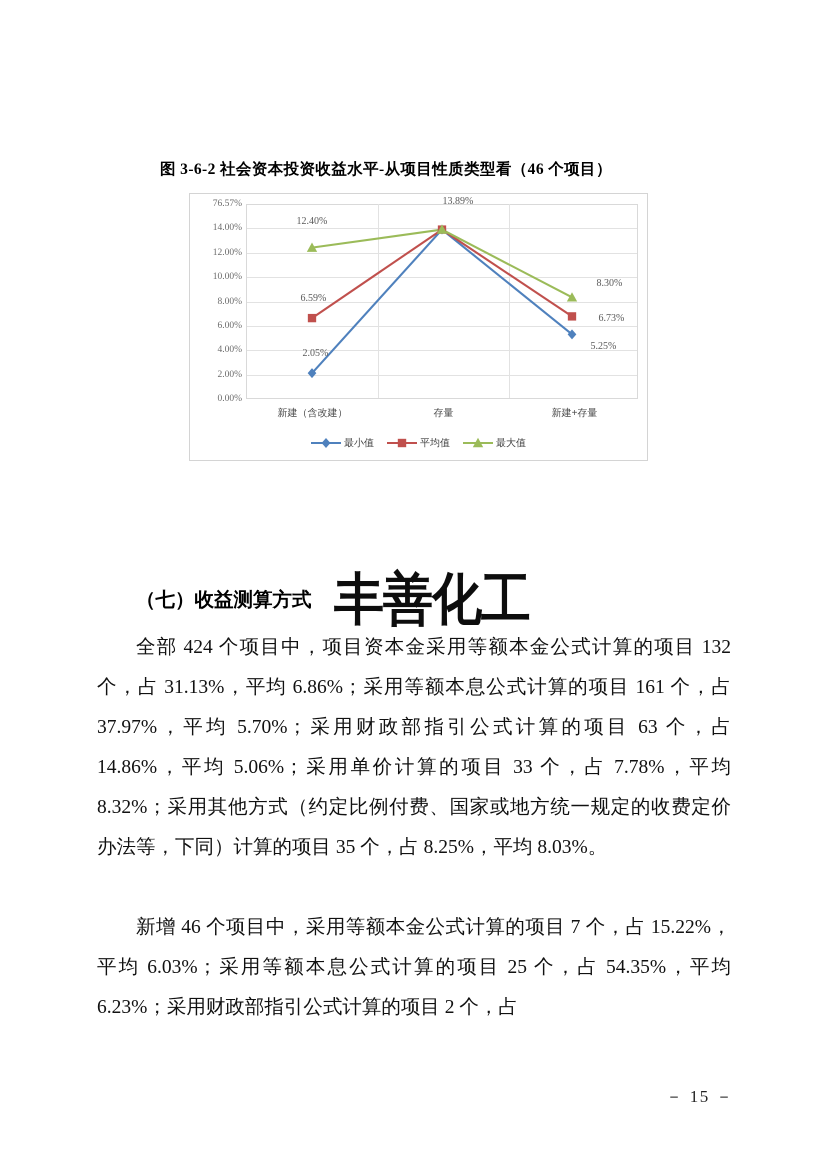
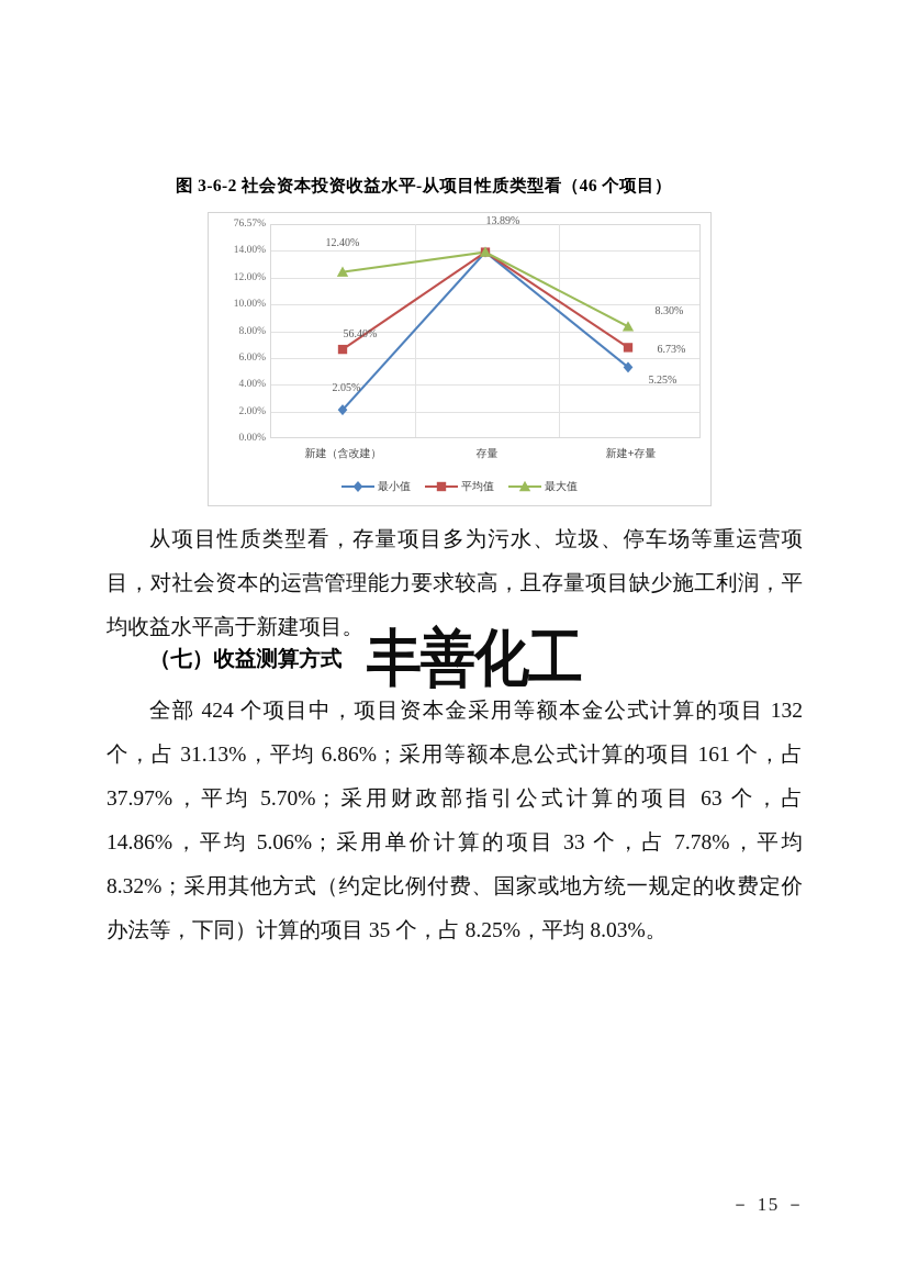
  图 3-6-2 社会资本投资收益水平-从项目性质类型看（46 个项目）
  76.57%
  14.00%
  12.00%
  10.00%
  8.00%
  6.00%
  4.00%
  2.00%
  0.00%
  新建（含改建）
  存量
  新建+存量
  2.05%
- 6.59%
+ 56.40%
  12.40%
  13.89%
  8.30%
  6.73%
  5.25%
  最小值
  平均值
  最大值
+ 从项目性质类型看，存量项目多为污水、垃圾、停车场等重运营项目，对社会资本的运营管理能力要求较高，且存量项目缺少施工利润，平均收益水平高于新建项目。
  （七）收益测算方式
  全部 424 个项目中，项目资本金采用等额本金公式计算的项目 132 个，占 31.13%，平均 6.86%；采用等额本息公式计算的项目 161 个，占 37.97%，平均 5.70%；采用财政部指引公式计算的项目 63 个，占 14.86%，平均 5.06%；采用单价计算的项目 33 个，占 7.78%，平均 8.32%；采用其他方式（约定比例付费、国家或地方统一规定的收费定价办法等，下同）计算的项目 35 个，占 8.25%，平均 8.03%。
- 新增 46 个项目中，采用等额本金公式计算的项目 7 个，占 15.22%，平均 6.03%；采用等额本息公式计算的项目 25 个，占 54.35%，平均 6.23%；采用财政部指引公式计算的项目 2 个，占
  丰善化工
  － 15 －
